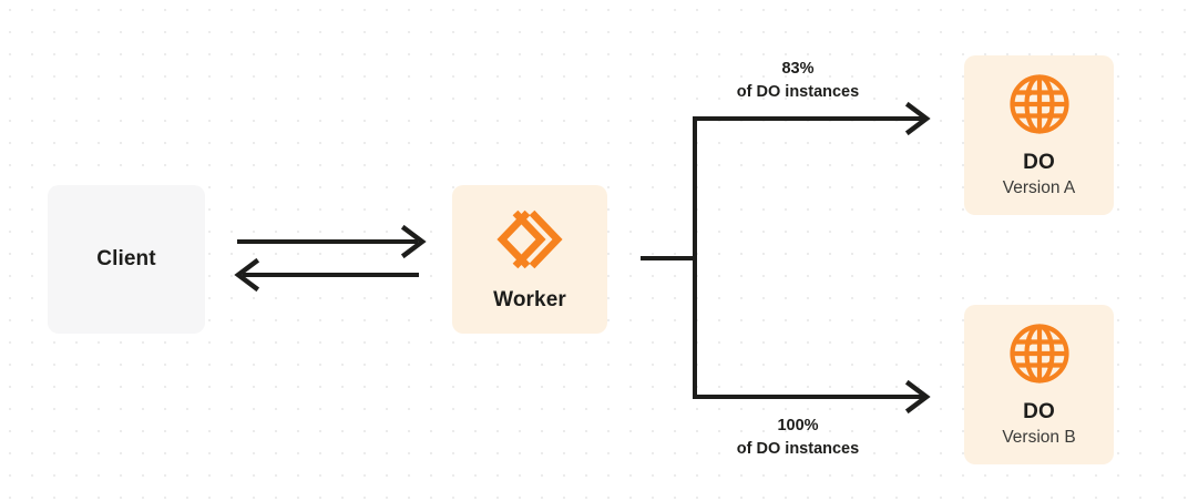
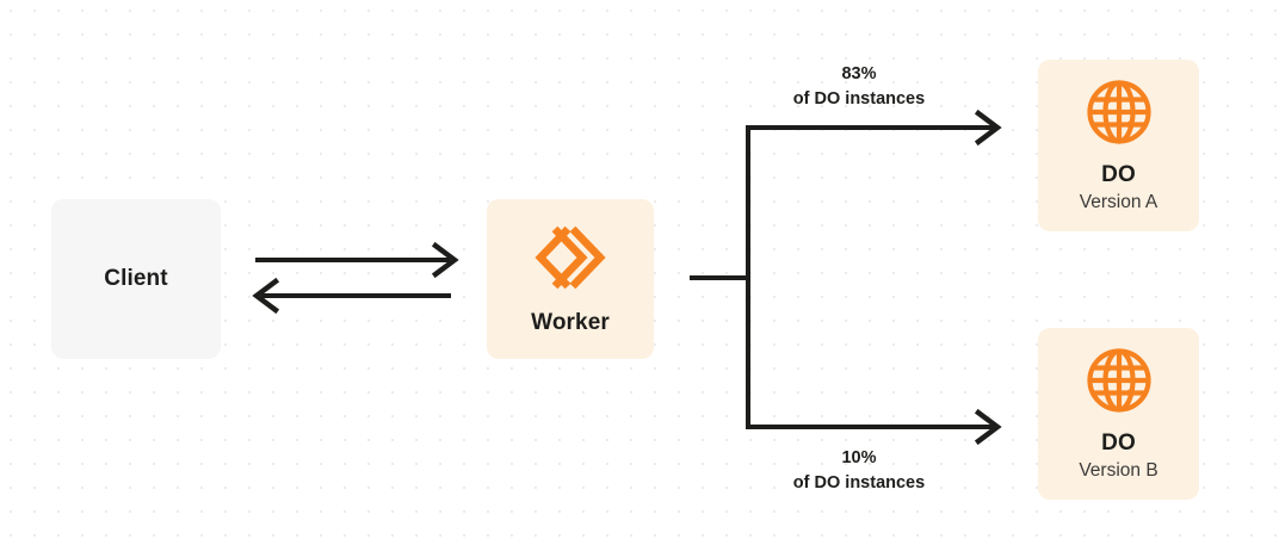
  83%
  of DO instances
- 100%
+ 10%
  of DO instances
  Client
  Worker
  DO
  Version A
  DO
  Version B
